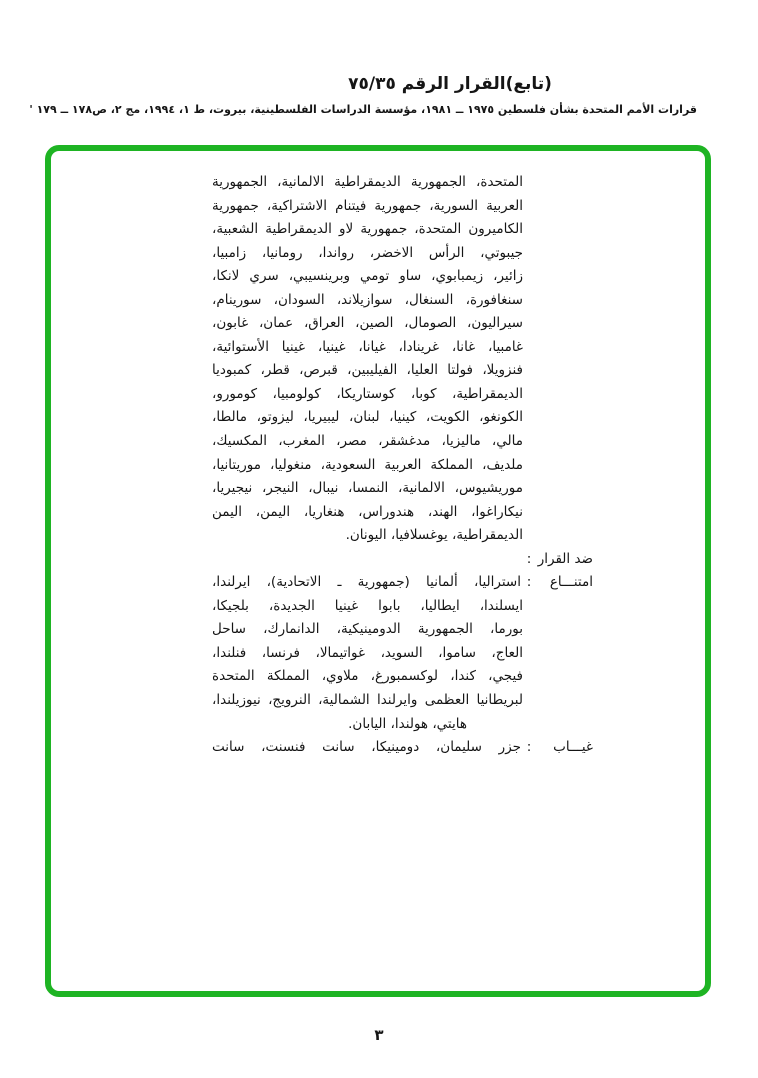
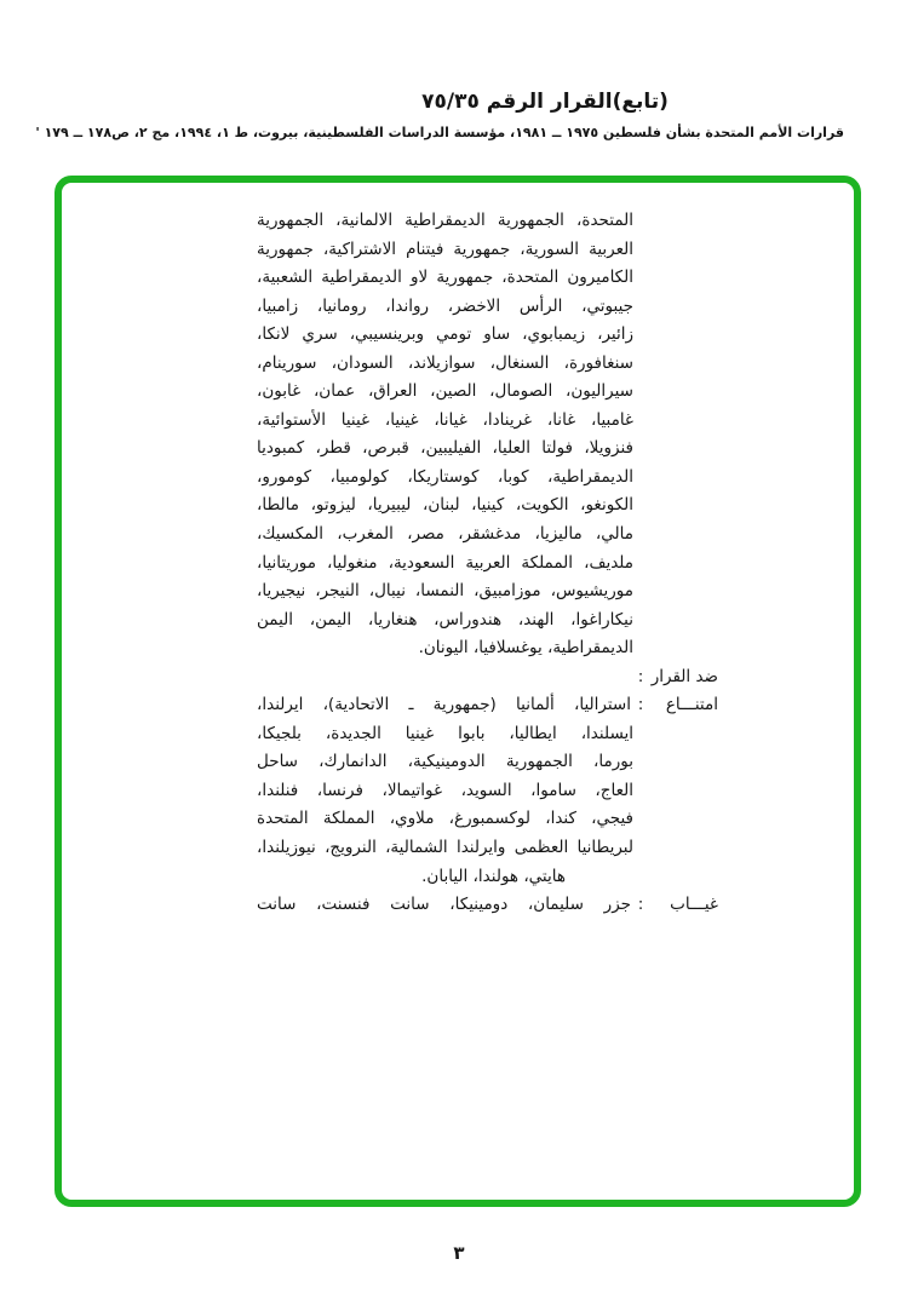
  (تابع)القرار الرقم ٧٥/٣٥
  قرارات الأمم المتحدة بشأن فلسطين ١٩٧٥ ــ ١٩٨١، مؤسسة الدراسات الفلسطينية، بيروت، ط ١، ١٩٩٤، مج ٢، ص١٧٨ ــ ١٧٩ '
  المتحدة، الجمهورية الديمقراطية الالمانية، الجمهورية
  العربية السورية، جمهورية فيتنام الاشتراكية، جمهورية
  الكاميرون المتحدة، جمهورية لاو الديمقراطية الشعبية،
  جيبوتي، الرأس الاخضر، رواندا، رومانيا، زامبيا،
  زائير، زيمبابوي، ساو تومي وبرينسيبي، سري لانكا،
  سنغافورة، السنغال، سوازيلاند، السودان، سورينام،
  سيراليون، الصومال، الصين، العراق، عمان، غابون،
  غامبيا، غانا، غرينادا، غيانا، غينيا، غينيا الأستوائية،
  فنزويلا، فولتا العليا، الفيليبين، قبرص، قطر، كمبوديا
  الديمقراطية، كوبا، كوستاريكا، كولومبيا، كومورو،
  الكونغو، الكويت، كينيا، لبنان، ليبيريا، ليزوتو، مالطا،
  مالي، ماليزيا، مدغشقر، مصر، المغرب، المكسيك،
  ملديف، المملكة العربية السعودية، منغوليا، موريتانيا،
- موريشيوس، الالمانية، النمسا، نيبال، النيجر، نيجيريا،
+ موريشيوس، موزامبيق، النمسا، نيبال، النيجر، نيجيريا،
  نيكاراغوا، الهند، هندوراس، هنغاريا، اليمن، اليمن
  الديمقراطية، يوغسلافيا، اليونان.
  ضد القرار
  :
  امتنـــاع
  :
  استراليا، ألمانيا (جمهورية ـ الاتحادية)، ايرلندا،
  ايسلندا، ايطاليا، بابوا غينيا الجديدة، بلجيكا،
  بورما، الجمهورية الدومينيكية، الدانمارك، ساحل
  العاج، ساموا، السويد، غواتيمالا، فرنسا، فنلندا،
  فيجي، كندا، لوكسمبورغ، ملاوي، المملكة المتحدة
  لبريطانيا العظمى وايرلندا الشمالية، النرويج، نيوزيلندا،
  هايتي، هولندا، اليابان.
  غيـــاب
  :
  جزر سليمان، دومينيكا، سانت فنسنت، سانت
  ٣
